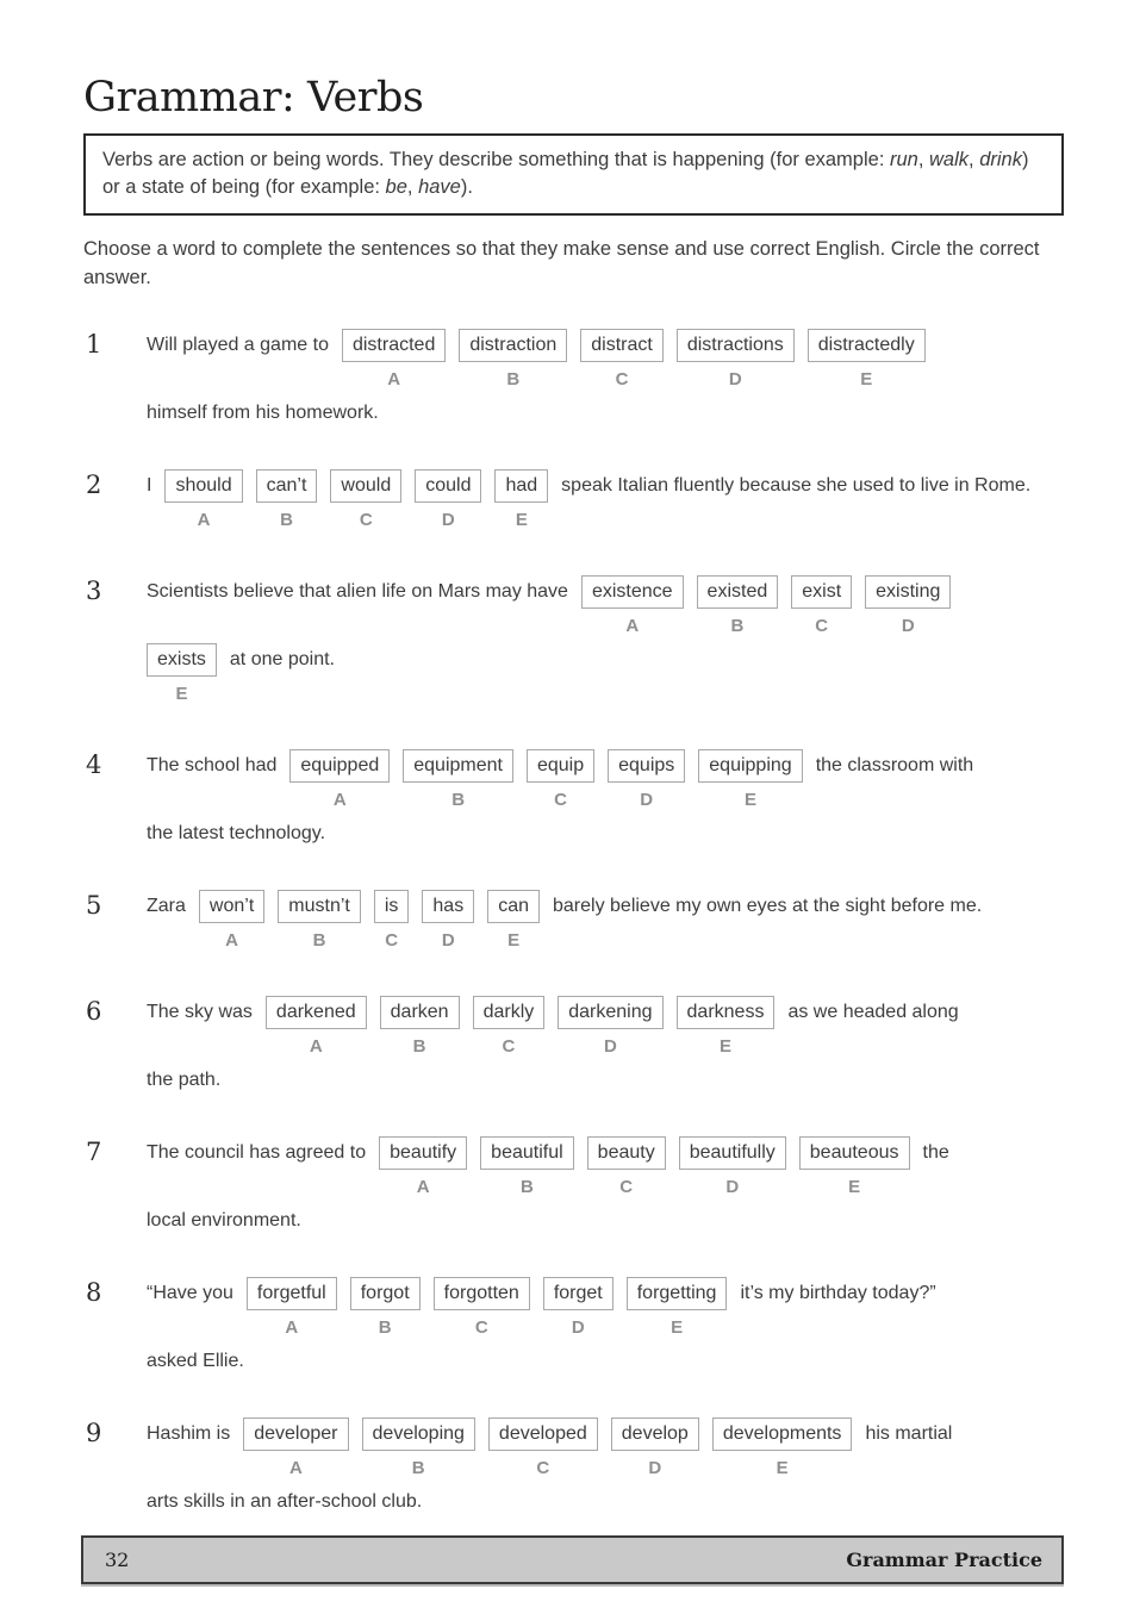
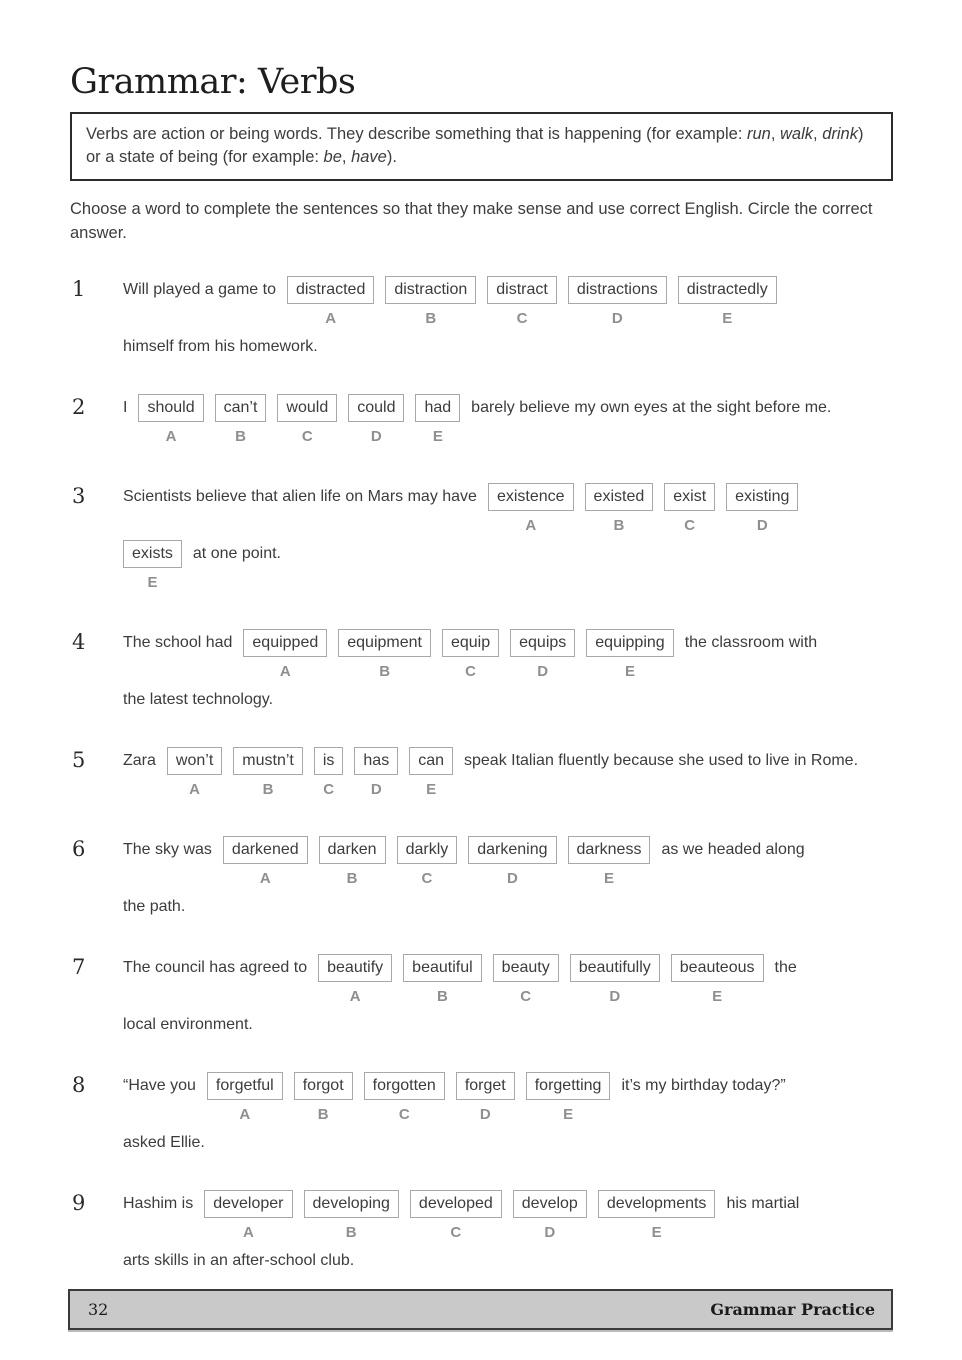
  Grammar: Verbs
  Verbs are action or being words. They describe something that is happening (for example: run, walk, drink) or a state of being (for example: be, have).
  Choose a word to complete the sentences so that they make sense and use correct English. Circle the correct answer.
  1
  Will played a game to
  distracted
  A
  distraction
  B
  distract
  C
  distractions
  D
  distractedly
  E
  himself from his homework.
  2
  I
  should
  A
  can’t
  B
  would
  C
  could
  D
  had
  E
- speak Italian fluently because she used to live in Rome.
+ barely believe my own eyes at the sight before me.
  3
  Scientists believe that alien life on Mars may have
  existence
  A
  existed
  B
  exist
  C
  existing
  D
  exists
  E
  at one point.
  4
  The school had
  equipped
  A
  equipment
  B
  equip
  C
  equips
  D
  equipping
  E
  the classroom with
  the latest technology.
  5
  Zara
  won’t
  A
  mustn’t
  B
  is
  C
  has
  D
  can
  E
- barely believe my own eyes at the sight before me.
+ speak Italian fluently because she used to live in Rome.
  6
  The sky was
  darkened
  A
  darken
  B
  darkly
  C
  darkening
  D
  darkness
  E
  as we headed along
  the path.
  7
  The council has agreed to
  beautify
  A
  beautiful
  B
  beauty
  C
  beautifully
  D
  beauteous
  E
  the
  local environment.
  8
  “Have you
  forgetful
  A
  forgot
  B
  forgotten
  C
  forget
  D
  forgetting
  E
  it’s my birthday today?”
  asked Ellie.
  9
  Hashim is
  developer
  A
  developing
  B
  developed
  C
  develop
  D
  developments
  E
  his martial
  arts skills in an after-school club.
  32
  Grammar Practice
